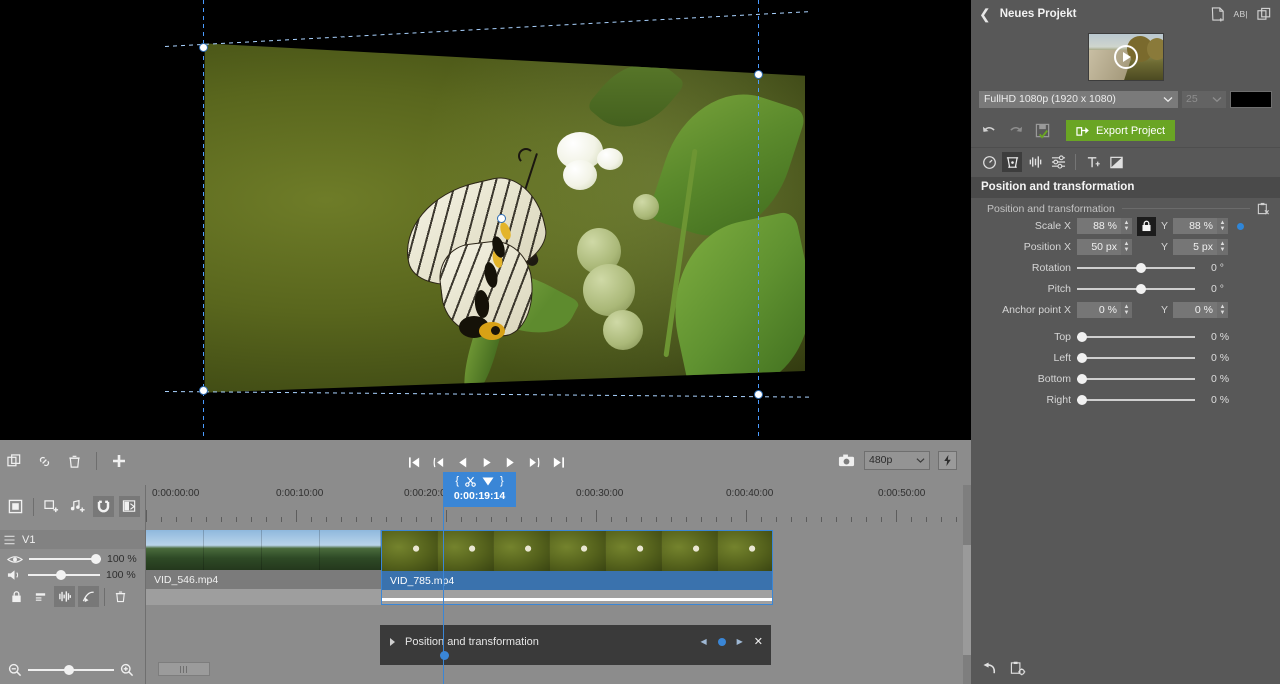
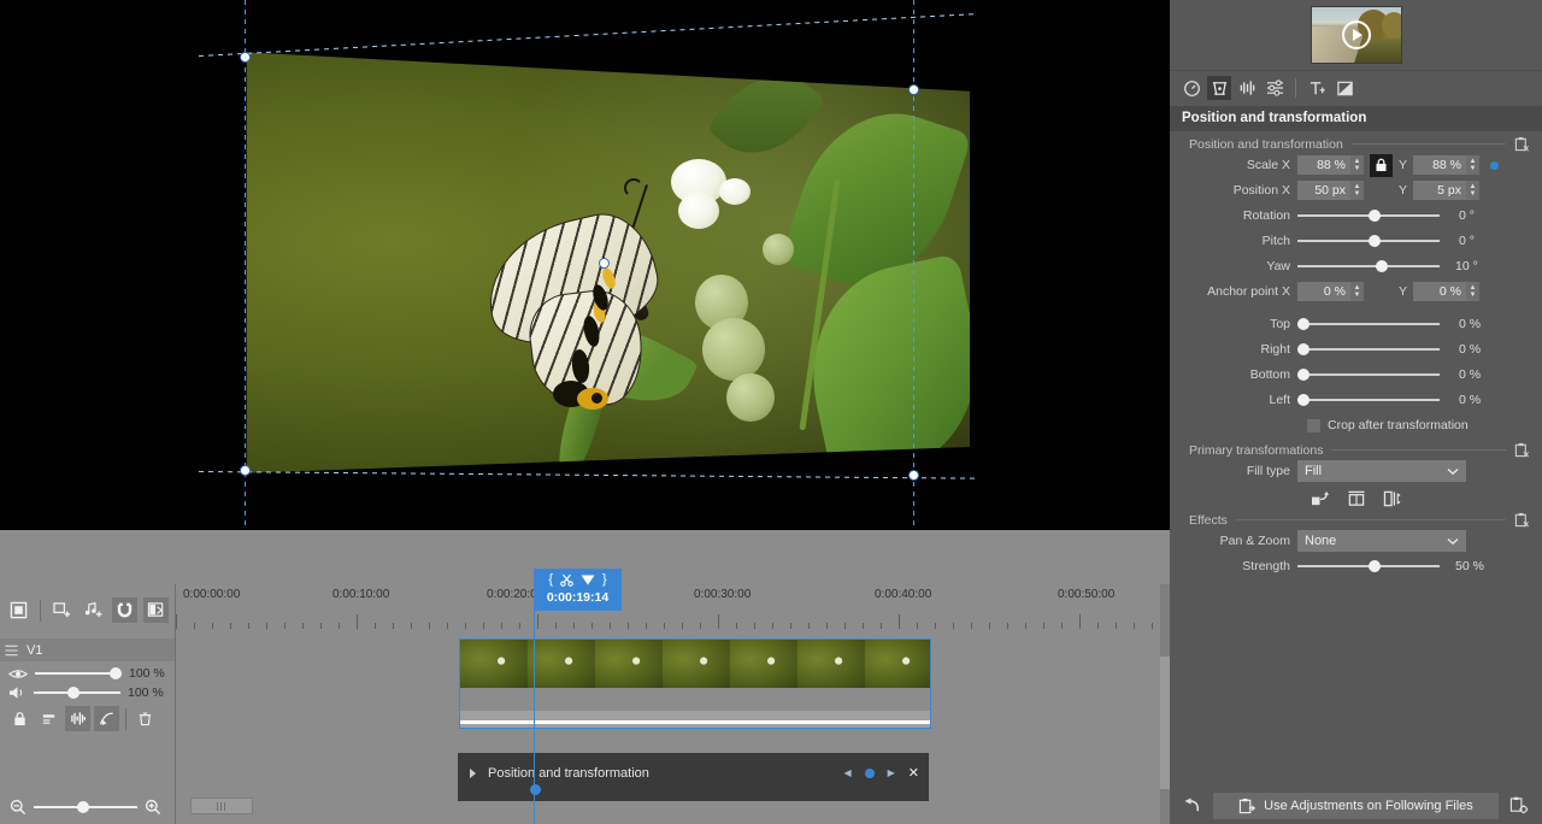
- 480p
  0:00:00:00
  0:00:10:00
  0:00:20:
  0:00:30:00
  0:00:40:00
  0:00:50:00
  {
  }
  0:00:19:14
  V1
  100 %
  100 %
- VID_546.mp4
- VID_785.mp4
  Position and transformation
  ◀
  ▶
  ✕
- ❮
- Neues Projekt
- AB|
- FullHD 1080p (1920 x 1080)
- 25
- Export Project
  Position and transformation
  Position and transformation
  Scale X
  88 %
  Y
  88 %
  Position X
  50 px
  Y
  5 px
  Rotation
  0 °
  Pitch
  0 °
+ Yaw
+ 10 °
  Anchor point X
  0 %
  Y
  0 %
  Top
  0 %
- Left
+ Right
  0 %
  Bottom
  0 %
- Right
+ Left
  0 %
+ Crop after transformation
+ Primary transformations
+ Fill type
+ Fill
+ Effects
+ Pan & Zoom
+ None
+ Strength
+ 50 %
+ Use Adjustments on Following Files
